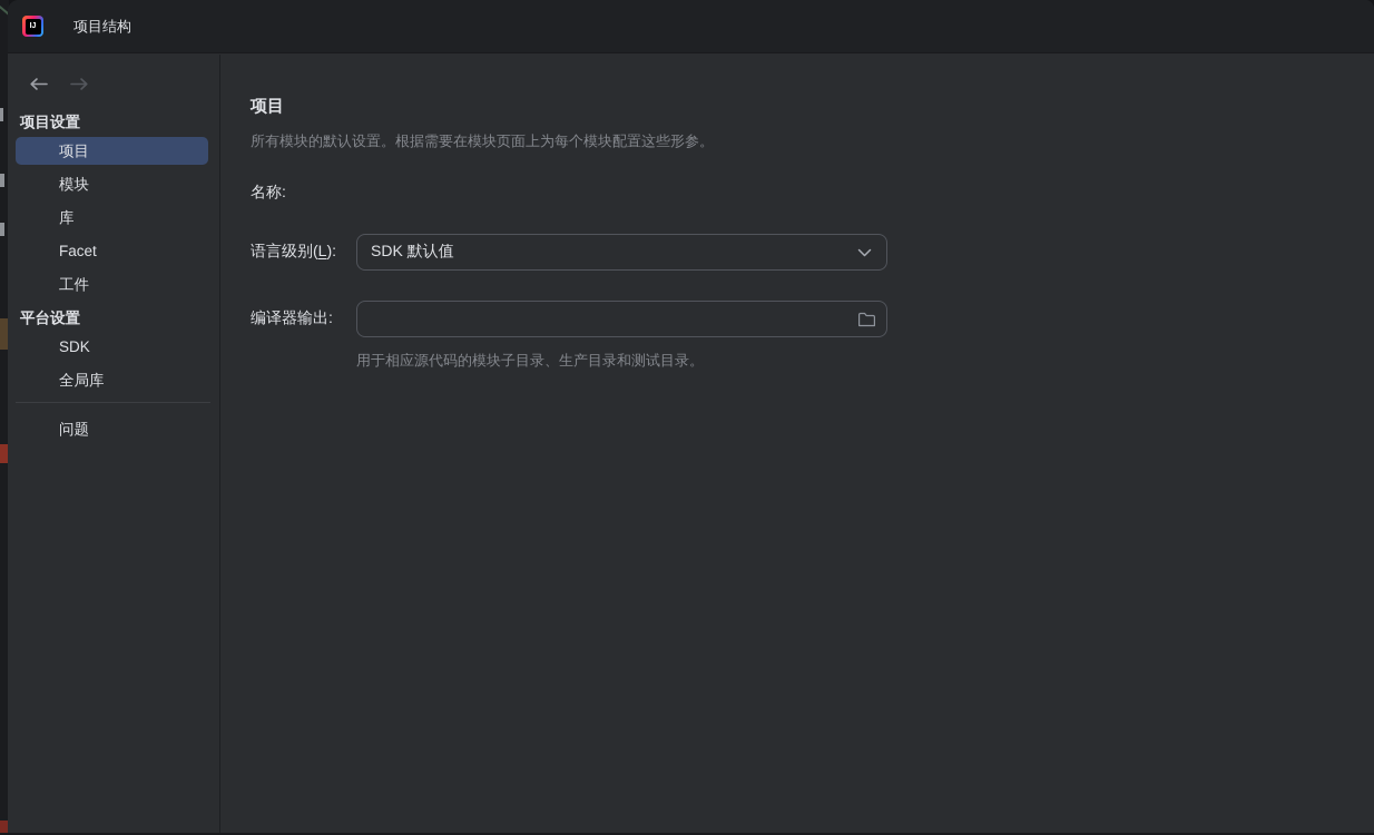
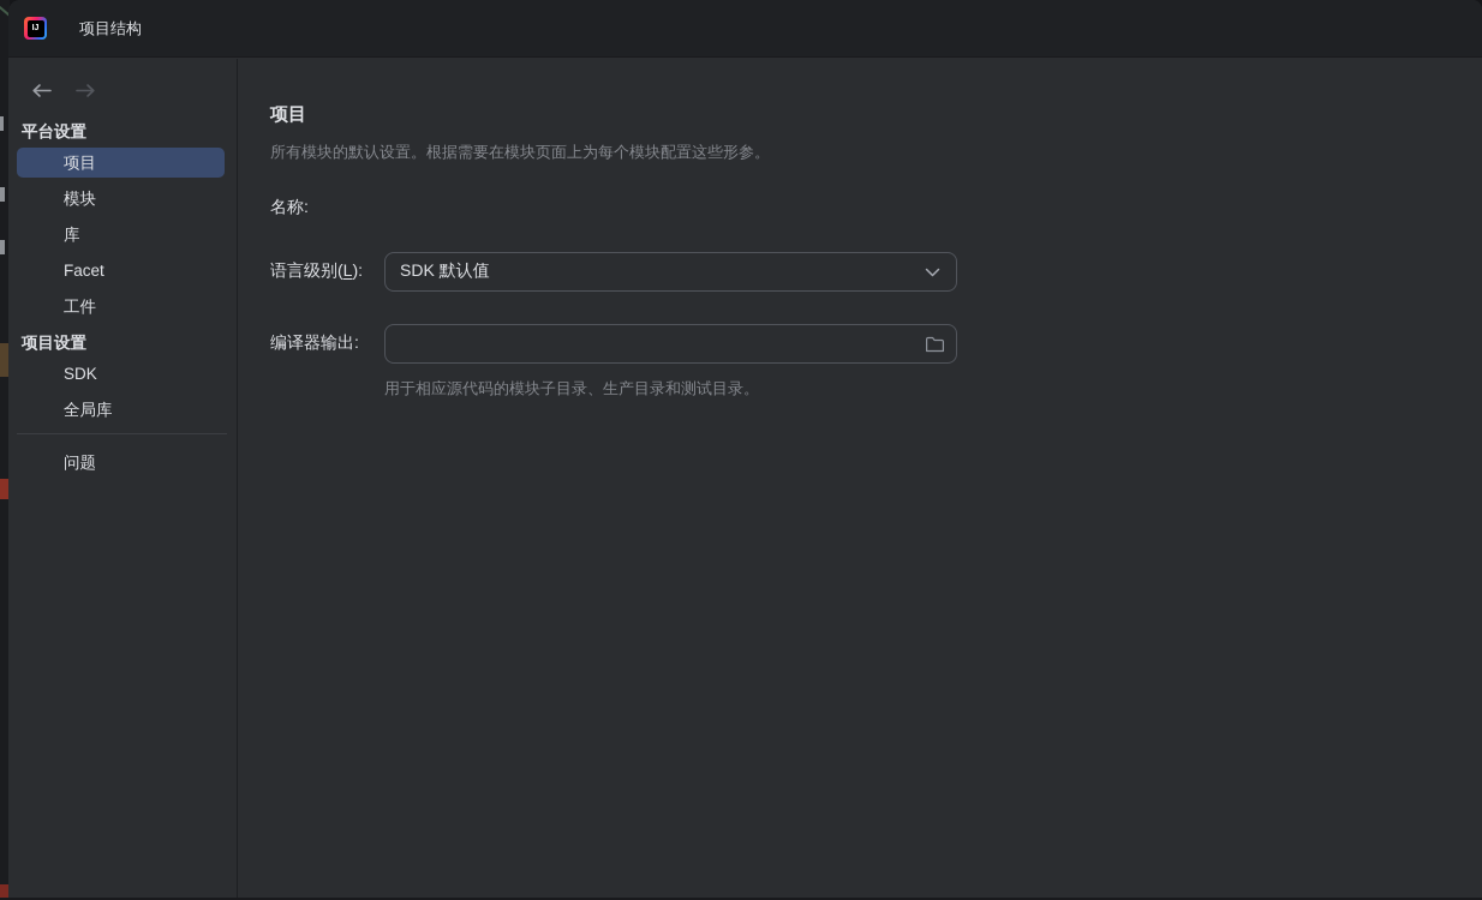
  项目结构
- 项目设置
+ 平台设置
  项目
  模块
  库
  Facet
  工件
- 平台设置
+ 项目设置
  SDK
  全局库
  问题
  项目
  所有模块的默认设置。根据需要在模块页面上为每个模块配置这些形参。
  名称:
  语言级别(L):
  SDK 默认值
  编译器输出:
  用于相应源代码的模块子目录、生产目录和测试目录。
